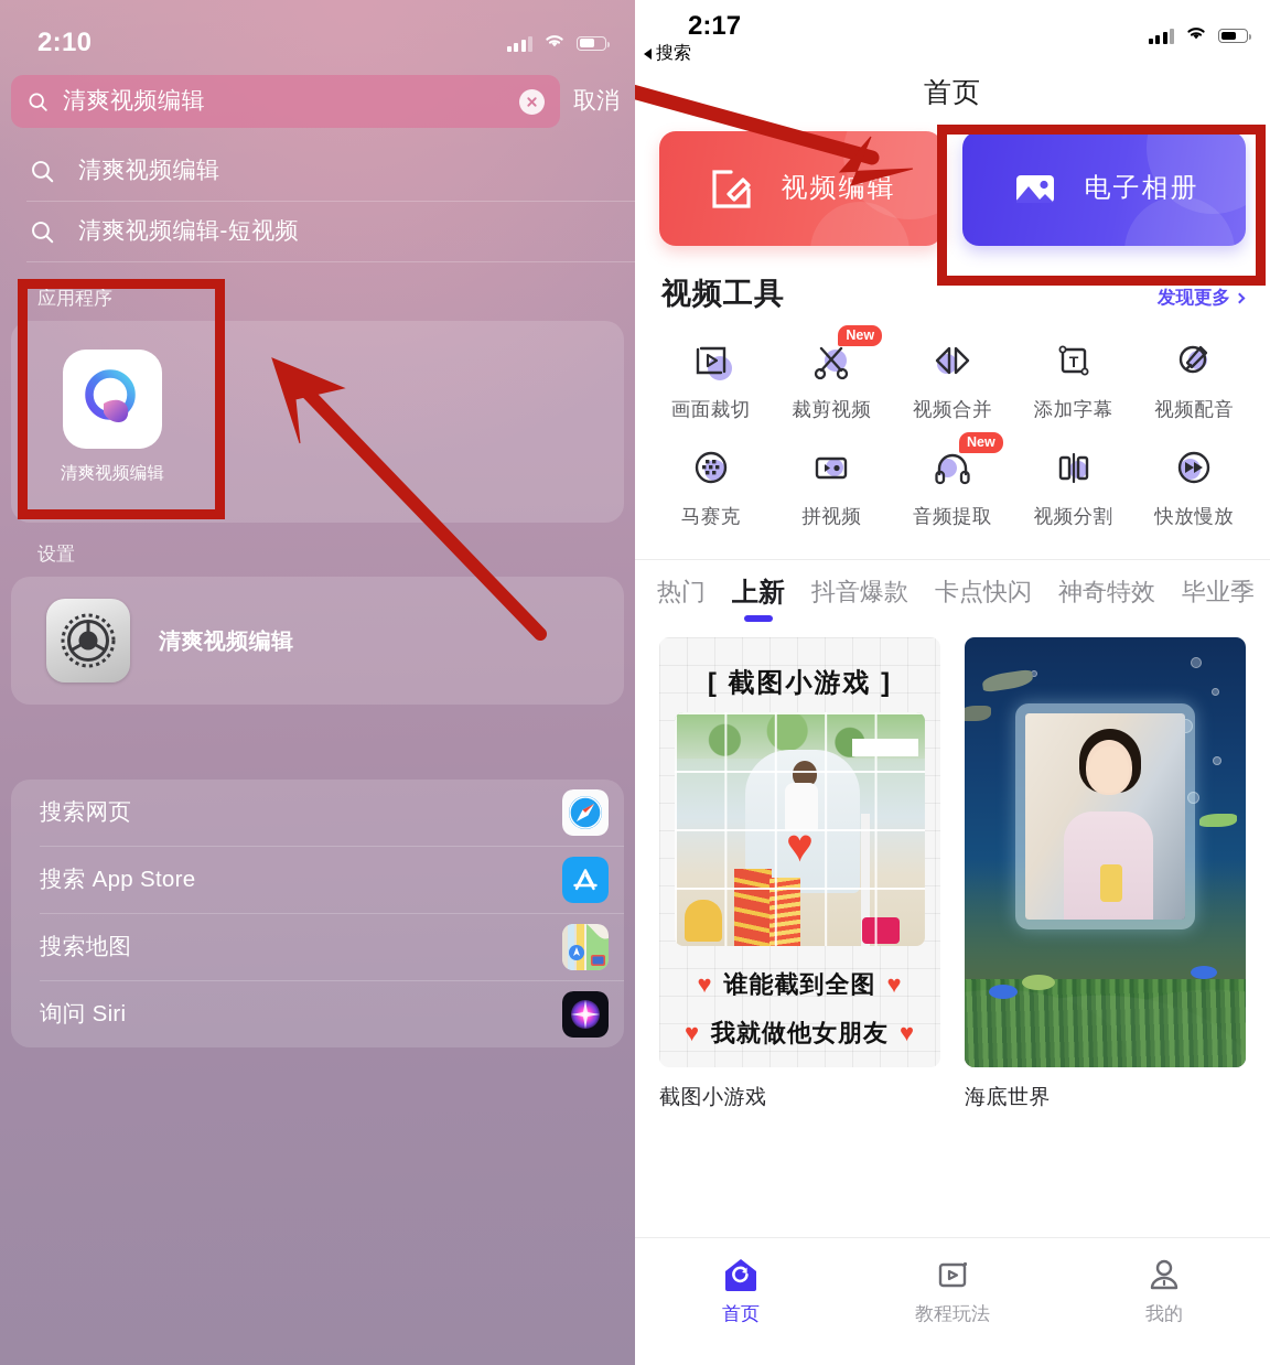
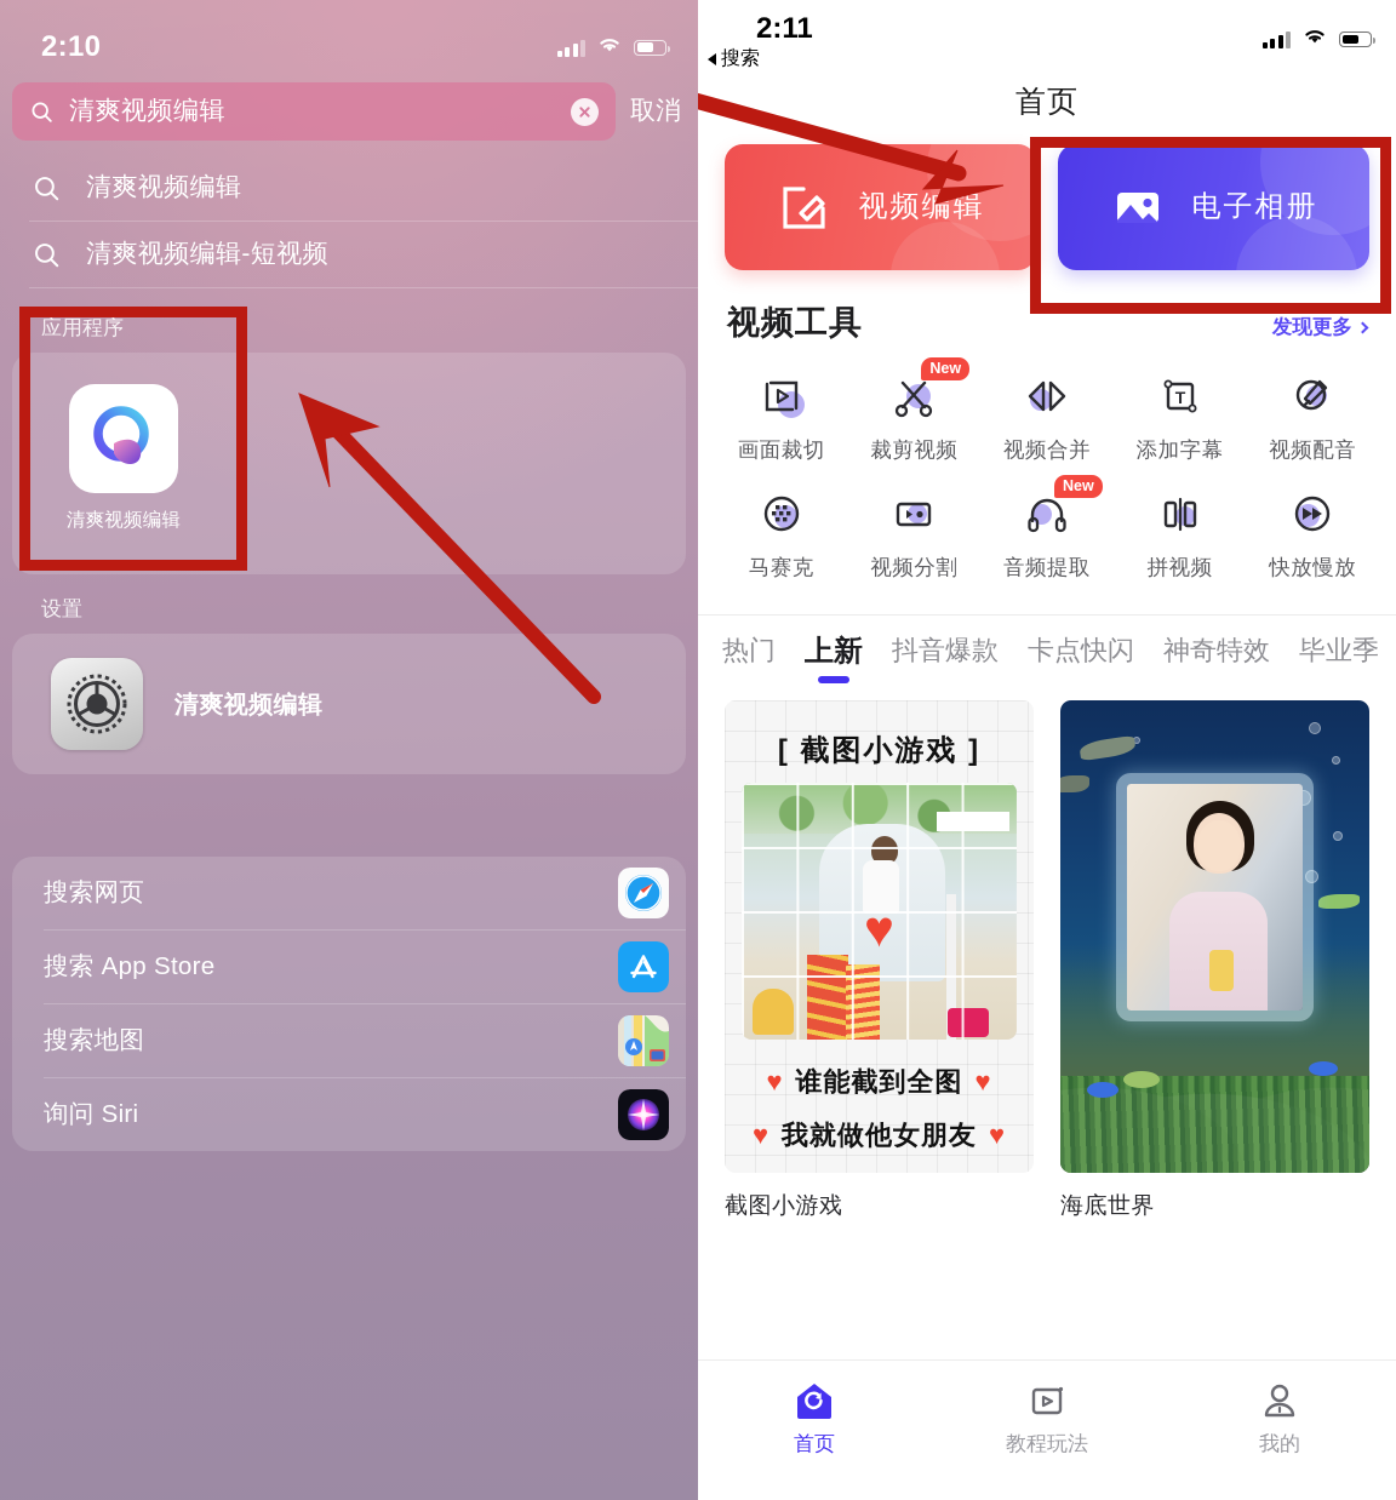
  2:10
  清爽视频编辑
  取消
  清爽视频编辑
  清爽视频编辑-短视频
  应用程序
  清爽视频编辑
  设置
  清爽视频编辑
  搜索网页
  搜索 App Store
  搜索地图
  询问 Siri
- 2:17
+ 2:11
  搜索
  首页
  视频编辑
  电子相册
  视频工具
  发现更多
  画面裁切
  New
  裁剪视频
  视频合并
  T
  添加字幕
  视频配音
  马赛克
- 拼视频
+ 视频分割
  New
  音频提取
- 视频分割
+ 拼视频
  快放慢放
  热门
  上新
  抖音爆款
  卡点快闪
  神奇特效
  毕业季
  [ 截图小游戏 ]
  ♥
  ♥
  谁能截到全图
  ♥
  ♥
  我就做他女朋友
  ♥
  截图小游戏
  海底世界
  首页
  教程玩法
  我的
